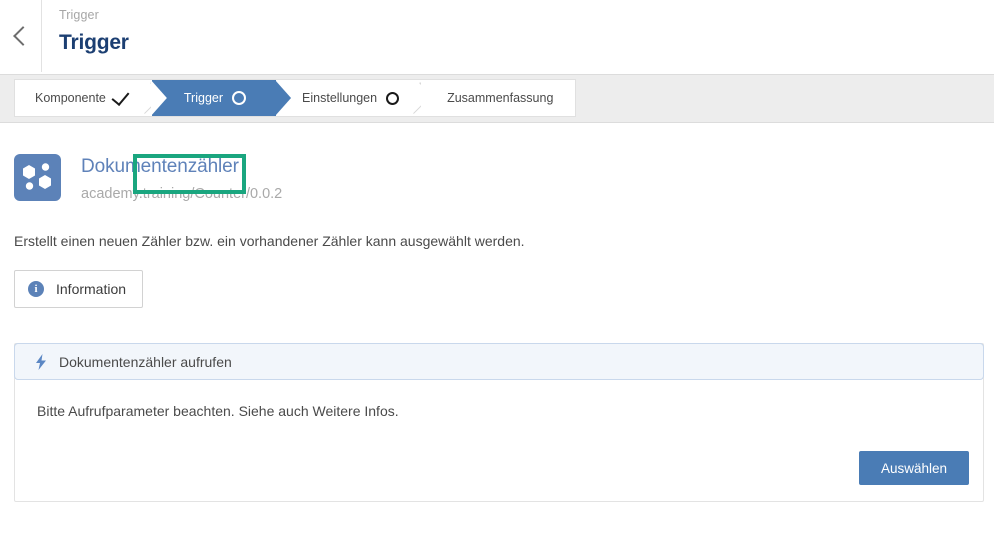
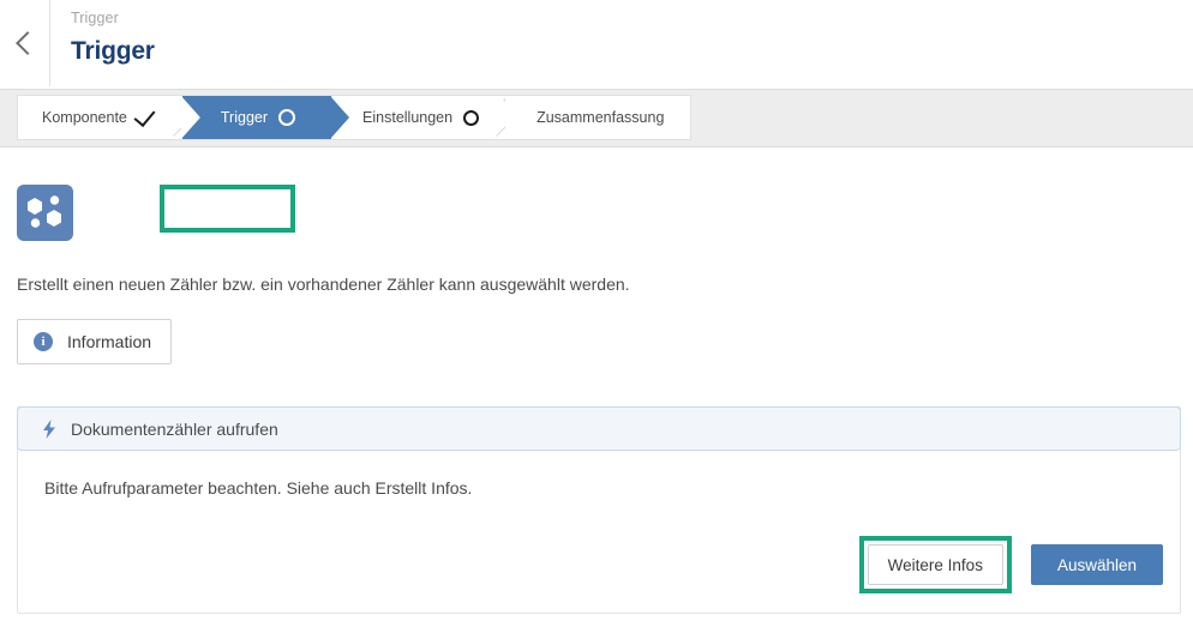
  Trigger
  Trigger
  Komponente
  Trigger
  Einstellungen
  Zusammenfassung
- Dokumentenzähler
- academy.training/Counter/0.0.2
  Erstellt einen neuen Zähler bzw. ein vorhandener Zähler kann ausgewählt werden.
  i
  Information
  Dokumentenzähler aufrufen
- Bitte Aufrufparameter beachten. Siehe auch Weitere Infos.
+ Bitte Aufrufparameter beachten. Siehe auch Erstellt Infos.
+ Weitere Infos
  Auswählen
